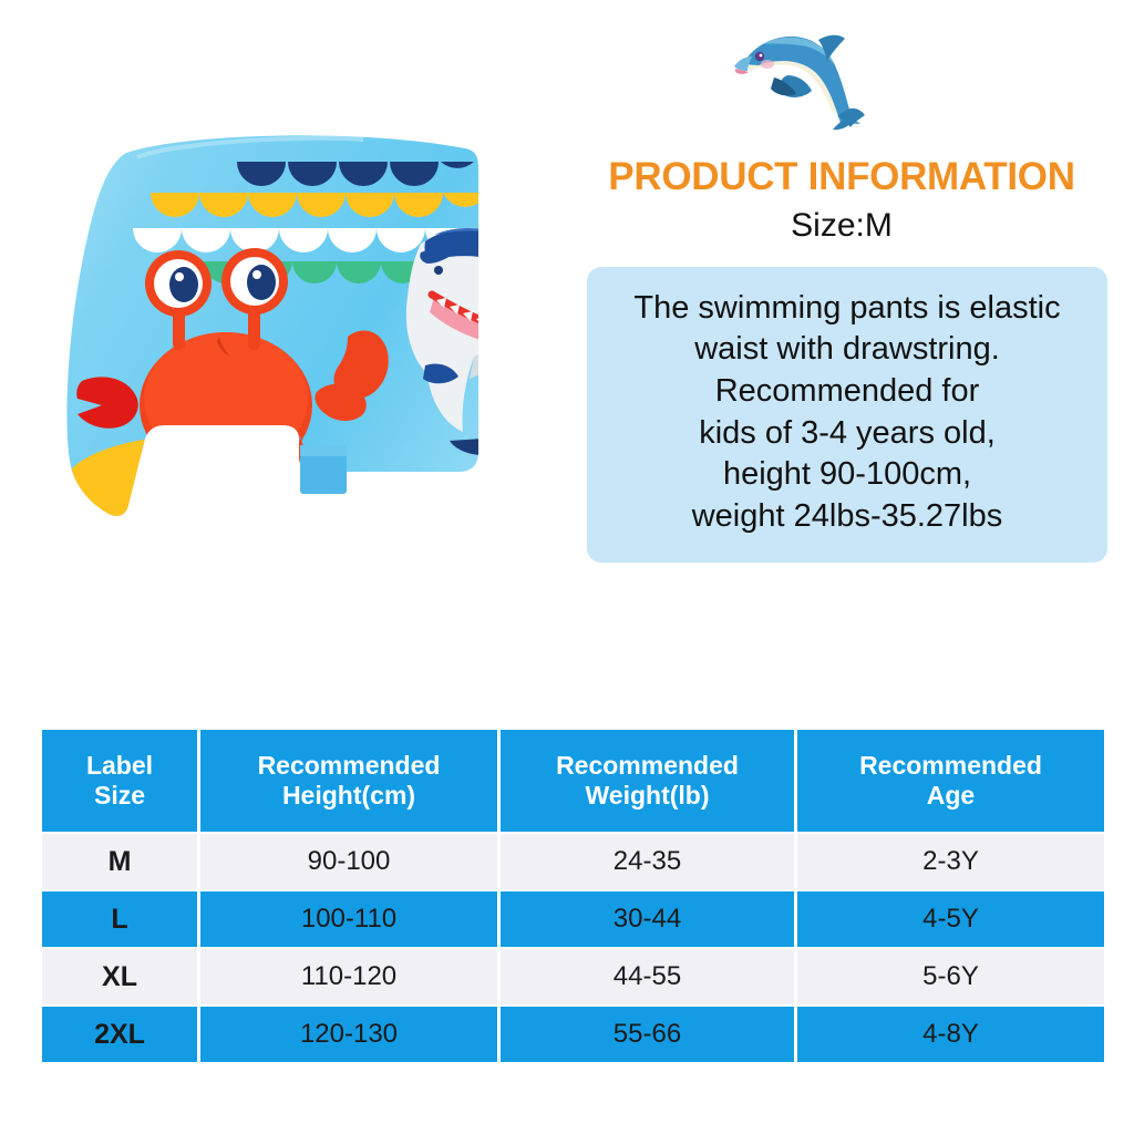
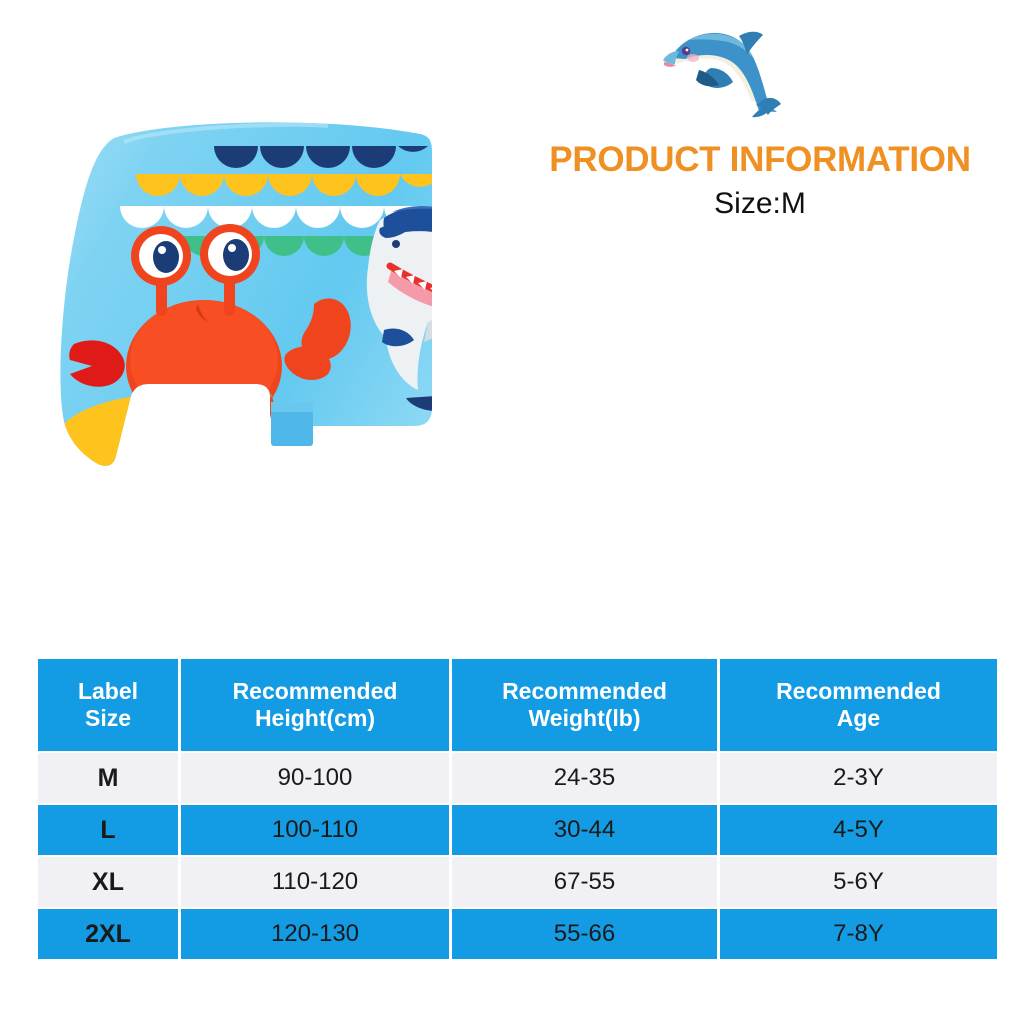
  PRODUCT INFORMATION
  Size:M
- The swimming pants is elastic
- waist with drawstring.
- Recommended for
- kids of 3-4 years old,
- height 90-100cm,
- weight 24lbs-35.27lbs
  Label Size	Recommended Height(cm)	Recommended Weight(lb)	Recommended Age
  M	90-100	24-35	2-3Y
  L	100-110	30-44	4-5Y
- XL	110-120	44-55	5-6Y
+ XL	110-120	67-55	5-6Y
- 2XL	120-130	55-66	4-8Y
+ 2XL	120-130	55-66	7-8Y
